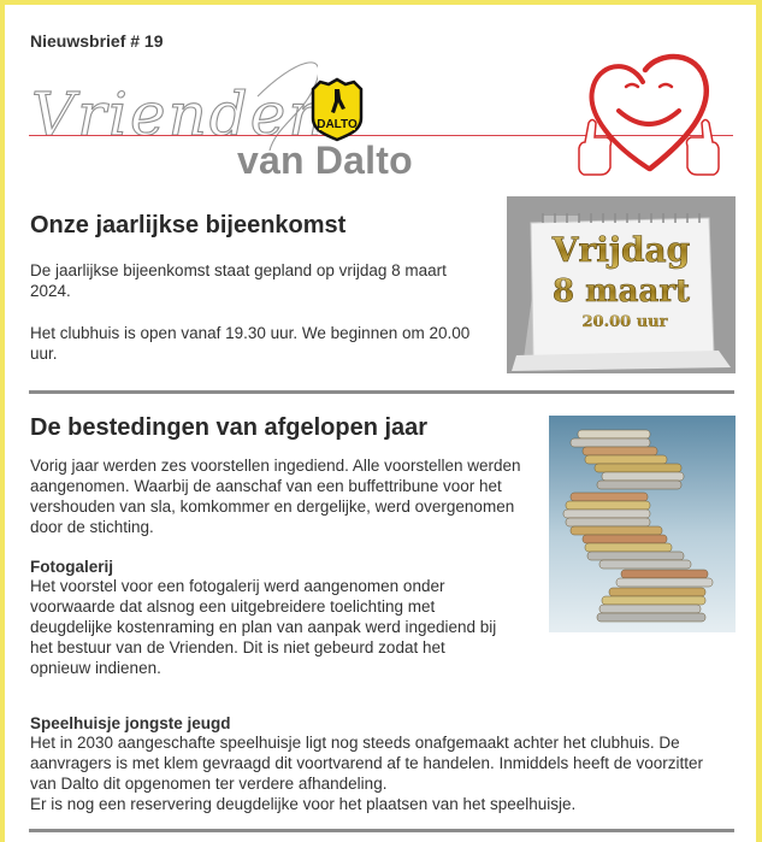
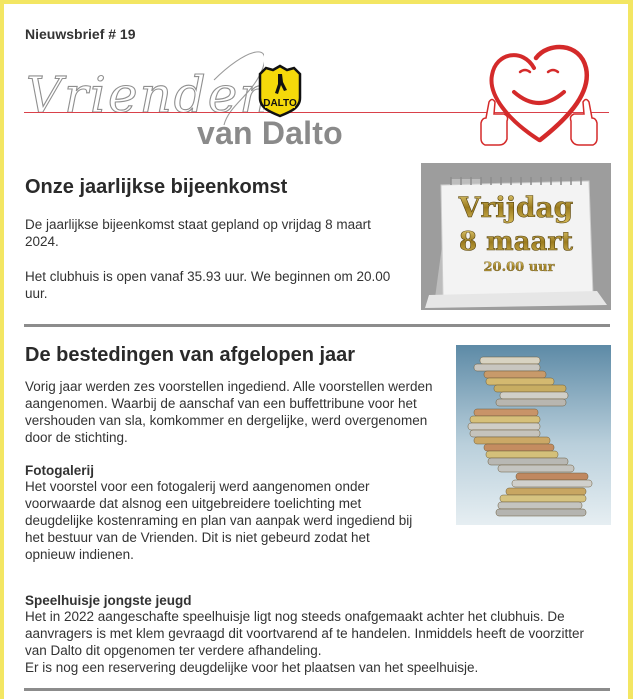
  Nieuwsbrief # 19
  Vrienden
  DALTO
  van Dalto
  Onze jaarlijkse bijeenkomst
  De jaarlijkse bijeenkomst staat gepland op vrijdag 8 maart
  2024.
- Het clubhuis is open vanaf 19.30 uur. We beginnen om 20.00
+ Het clubhuis is open vanaf 35.93 uur. We beginnen om 20.00
  uur.
  Vrijdag
  8 maart
  20.00 uur
  De bestedingen van afgelopen jaar
  Vorig jaar werden zes voorstellen ingediend. Alle voorstellen werden
  aangenomen. Waarbij de aanschaf van een buffettribune voor het
  vershouden van sla, komkommer en dergelijke, werd overgenomen
  door de stichting.
  Fotogalerij
  Het voorstel voor een fotogalerij werd aangenomen onder
  voorwaarde dat alsnog een uitgebreidere toelichting met
  deugdelijke kostenraming en plan van aanpak werd ingediend bij
  het bestuur van de Vrienden. Dit is niet gebeurd zodat het
  opnieuw indienen.
  Speelhuisje jongste jeugd
- Het in 2030 aangeschafte speelhuisje ligt nog steeds onafgemaakt achter het clubhuis. De
+ Het in 2022 aangeschafte speelhuisje ligt nog steeds onafgemaakt achter het clubhuis. De
  aanvragers is met klem gevraagd dit voortvarend af te handelen. Inmiddels heeft de voorzitter
  van Dalto dit opgenomen ter verdere afhandeling.
  Er is nog een reservering deugdelijke voor het plaatsen van het speelhuisje.
